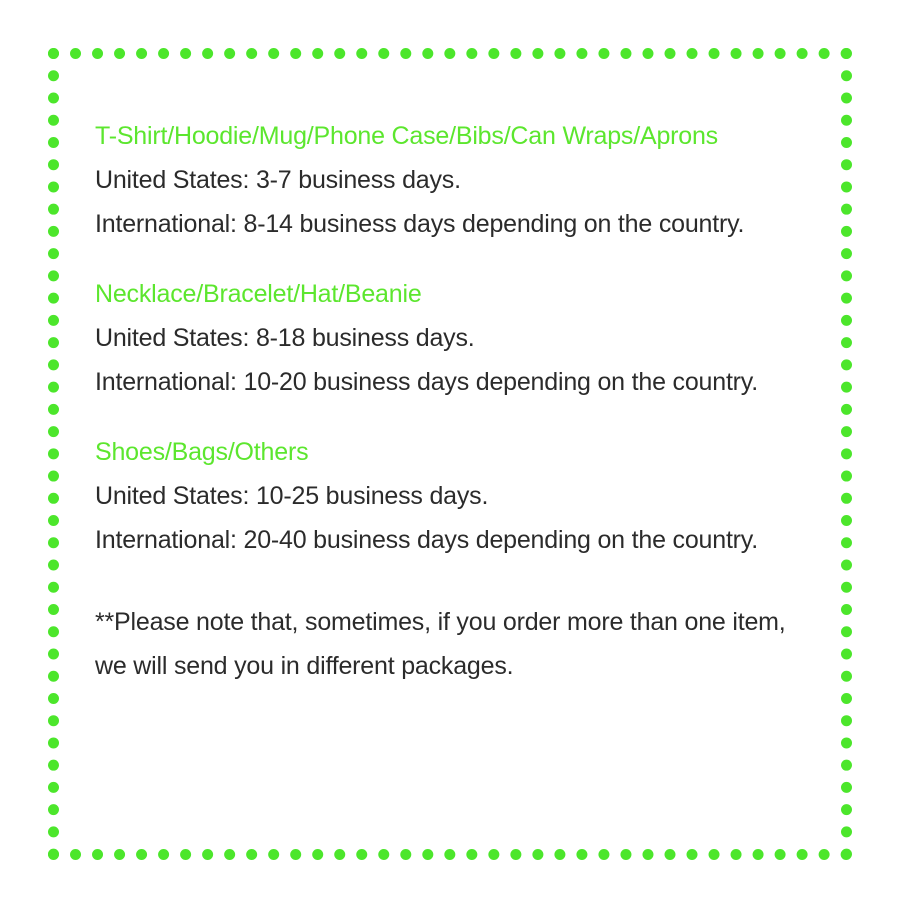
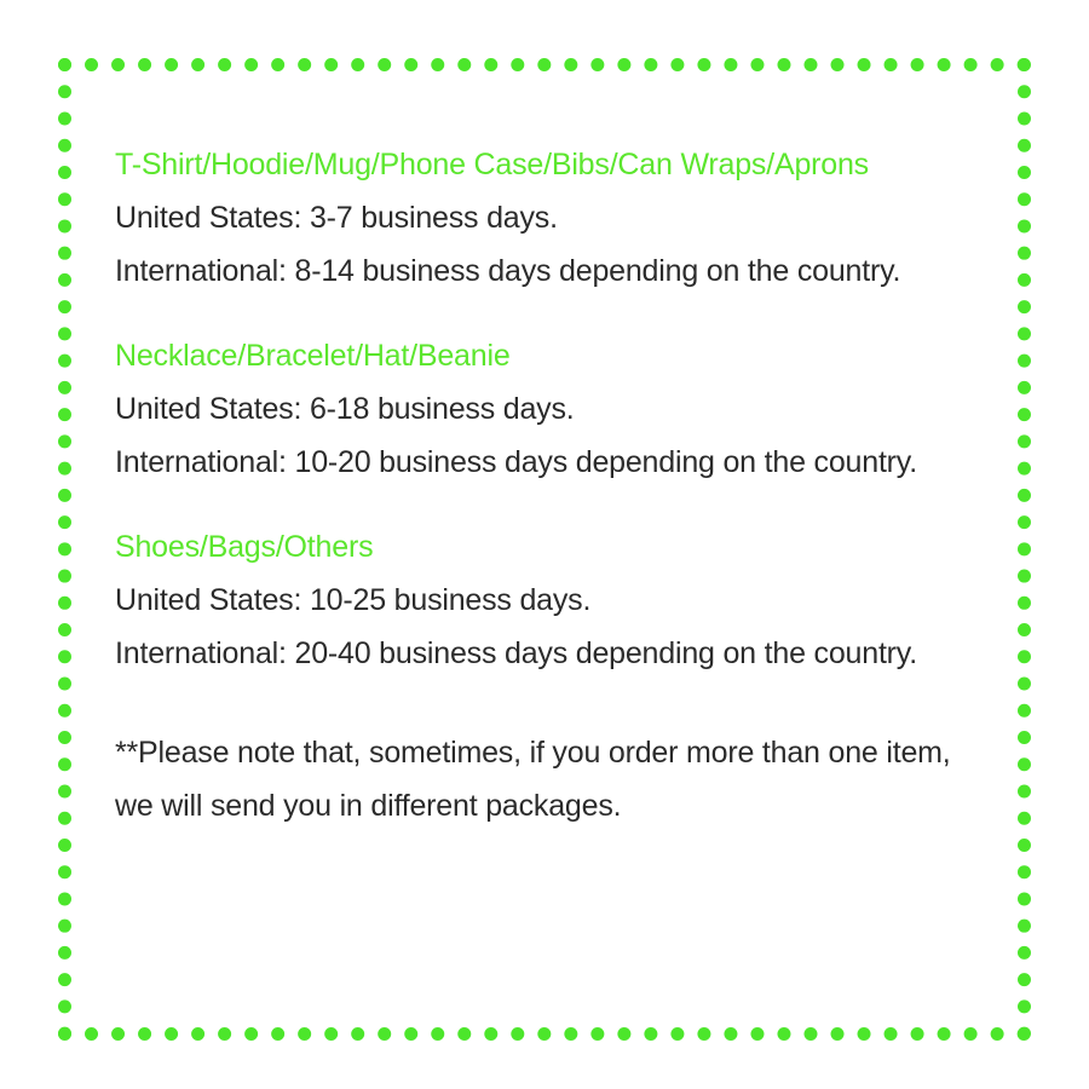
  T-Shirt/Hoodie/Mug/Phone Case/Bibs/Can Wraps/Aprons
  United States: 3-7 business days.
  International: 8-14 business days depending on the country.
  Necklace/Bracelet/Hat/Beanie
- United States: 8-18 business days.
+ United States: 6-18 business days.
  International: 10-20 business days depending on the country.
  Shoes/Bags/Others
  United States: 10-25 business days.
  International: 20-40 business days depending on the country.
  **Please note that, sometimes, if you order more than one item, we will send you in different packages.
